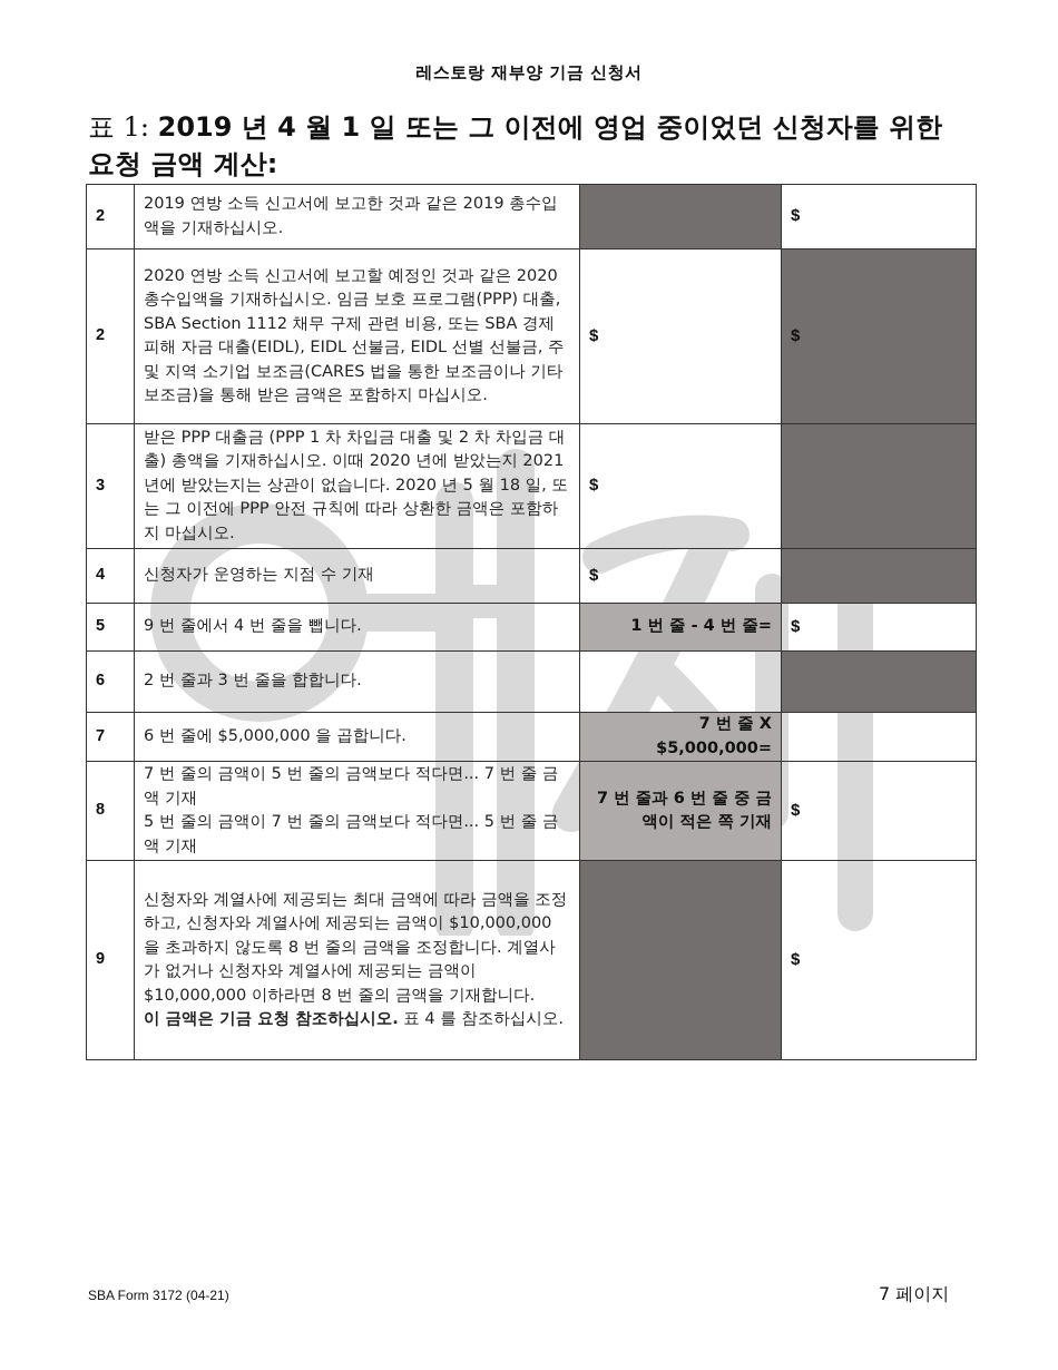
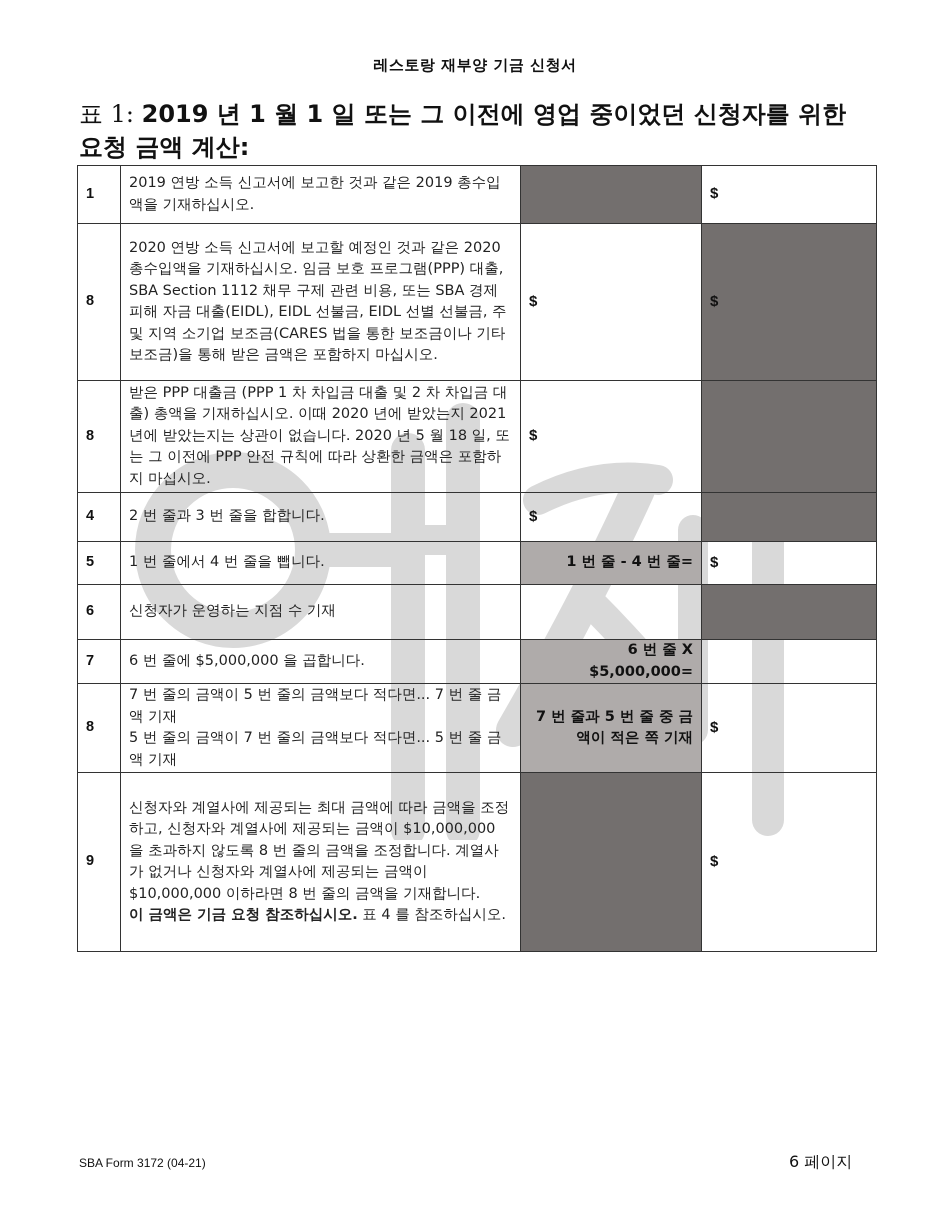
  레스토랑 재부양 기금 신청서
- 표 1: 2019 년 4 월 1 일 또는 그 이전에 영업 중이었던 신청자를 위한 요청 금액 계산:
+ 표 1: 2019 년 1 월 1 일 또는 그 이전에 영업 중이었던 신청자를 위한 요청 금액 계산:
- 2	2019 연방 소득 신고서에 보고한 것과 같은 2019 총수입액을 기재하십시오.		$
+ 1	2019 연방 소득 신고서에 보고한 것과 같은 2019 총수입액을 기재하십시오.		$
- 2	2020 연방 소득 신고서에 보고할 예정인 것과 같은 2020 총수입액을 기재하십시오. 임금 보호 프로그램(PPP) 대출, SBA Section 1112 채무 구제 관련 비용, 또는 SBA 경제 피해 자금 대출(EIDL), EIDL 선불금, EIDL 선별 선불금, 주 및 지역 소기업 보조금(CARES 법을 통한 보조금이나 기타 보조금)을 통해 받은 금액은 포함하지 마십시오.	$	$
+ 8	2020 연방 소득 신고서에 보고할 예정인 것과 같은 2020 총수입액을 기재하십시오. 임금 보호 프로그램(PPP) 대출, SBA Section 1112 채무 구제 관련 비용, 또는 SBA 경제 피해 자금 대출(EIDL), EIDL 선불금, EIDL 선별 선불금, 주 및 지역 소기업 보조금(CARES 법을 통한 보조금이나 기타 보조금)을 통해 받은 금액은 포함하지 마십시오.	$	$
- 3	받은 PPP 대출금 (PPP 1 차 차입금 대출 및 2 차 차입금 대출) 총액을 기재하십시오. 이때 2020 년에 받았는지 2021 년에 받았는지는 상관이 없습니다. 2020 년 5 월 18 일, 또는 그 이전에 PPP 안전 규칙에 따라 상환한 금액은 포함하지 마십시오.	$
+ 8	받은 PPP 대출금 (PPP 1 차 차입금 대출 및 2 차 차입금 대출) 총액을 기재하십시오. 이때 2020 년에 받았는지 2021 년에 받았는지는 상관이 없습니다. 2020 년 5 월 18 일, 또는 그 이전에 PPP 안전 규칙에 따라 상환한 금액은 포함하지 마십시오.	$
- 4	신청자가 운영하는 지점 수 기재	$
+ 4	2 번 줄과 3 번 줄을 합합니다.	$
- 5	9 번 줄에서 4 번 줄을 뺍니다.	1 번 줄 - 4 번 줄=	$
+ 5	1 번 줄에서 4 번 줄을 뺍니다.	1 번 줄 - 4 번 줄=	$
- 6	2 번 줄과 3 번 줄을 합합니다.
+ 6	신청자가 운영하는 지점 수 기재
- 7	6 번 줄에 $5,000,000 을 곱합니다.	7 번 줄 X $5,000,000=
+ 7	6 번 줄에 $5,000,000 을 곱합니다.	6 번 줄 X $5,000,000=
- 8	7 번 줄의 금액이 5 번 줄의 금액보다 적다면... 7 번 줄 금액 기재5 번 줄의 금액이 7 번 줄의 금액보다 적다면... 5 번 줄 금액 기재	7 번 줄과 6 번 줄 중 금액이 적은 쪽 기재	$
+ 8	7 번 줄의 금액이 5 번 줄의 금액보다 적다면... 7 번 줄 금액 기재5 번 줄의 금액이 7 번 줄의 금액보다 적다면... 5 번 줄 금액 기재	7 번 줄과 5 번 줄 중 금액이 적은 쪽 기재	$
  9	신청자와 계열사에 제공되는 최대 금액에 따라 금액을 조정하고, 신청자와 계열사에 제공되는 금액이 $10,000,000 을 초과하지 않도록 8 번 줄의 금액을 조정합니다. 계열사가 없거나 신청자와 계열사에 제공되는 금액이 $10,000,000 이하라면 8 번 줄의 금액을 기재합니다.이 금액은 기금 요청 참조하십시오. 표 4 를 참조하십시오.		$
  SBA Form 3172 (04-21)
- 7 페이지
+ 6 페이지
